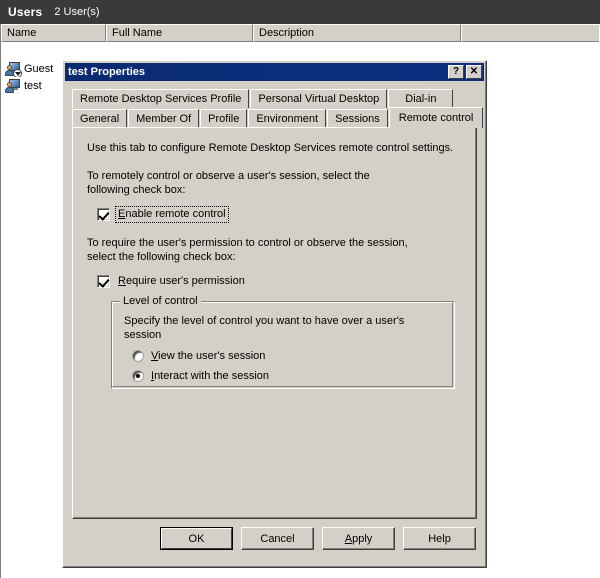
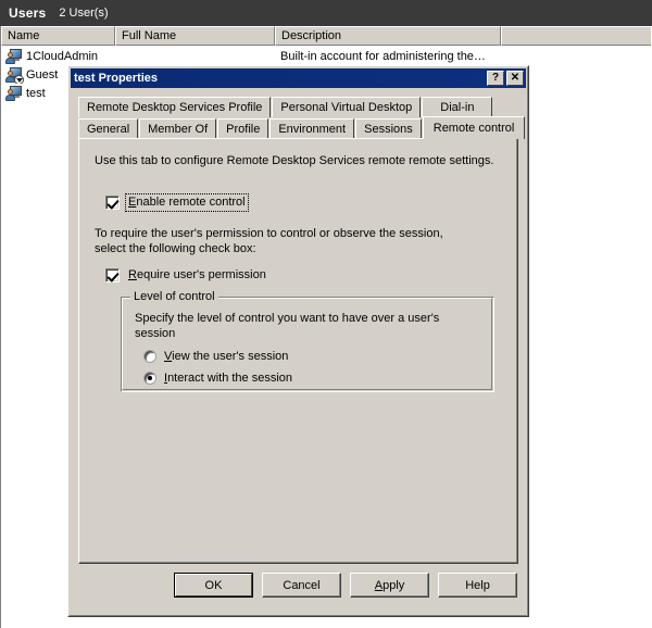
  Users
  2 User(s)
  Name
  Full Name
  Description
+ 1CloudAdmin
+ Built-in account for administering the…
  Guest
  test
  test Properties
  ?
  ✕
  Remote Desktop Services Profile
  Personal Virtual Desktop
  Dial-in
  General
  Member Of
  Profile
  Environment
  Sessions
  Remote control
- Use this tab to configure Remote Desktop Services remote control settings.
+ Use this tab to configure Remote Desktop Services remote remote settings.
- To remotely control or observe a user's session, select the following check box:
  Enable remote control
  To require the user's permission to control or observe the session, select the following check box:
  Require user's permission
  Level of control
  Specify the level of control you want to have over a user's session
  View the user's session
  Interact with the session
  OK
  Cancel
  Apply
  Help
